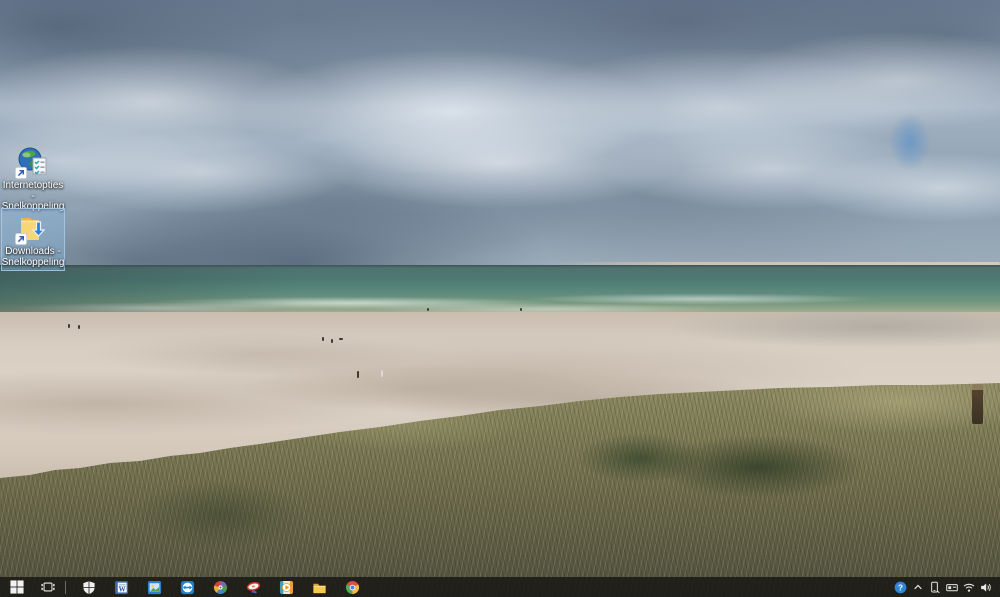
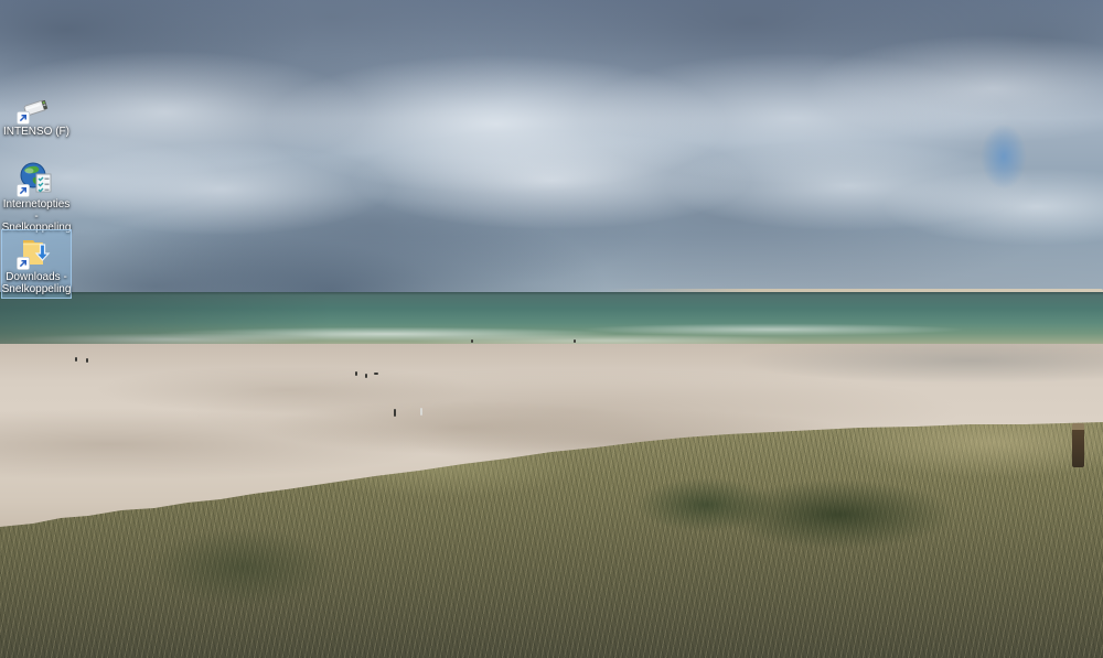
+ INTENSO (F)
  Internetopties -
  Snelkoppeling
  Downloads -
  Snelkoppeling
- W
- ?
